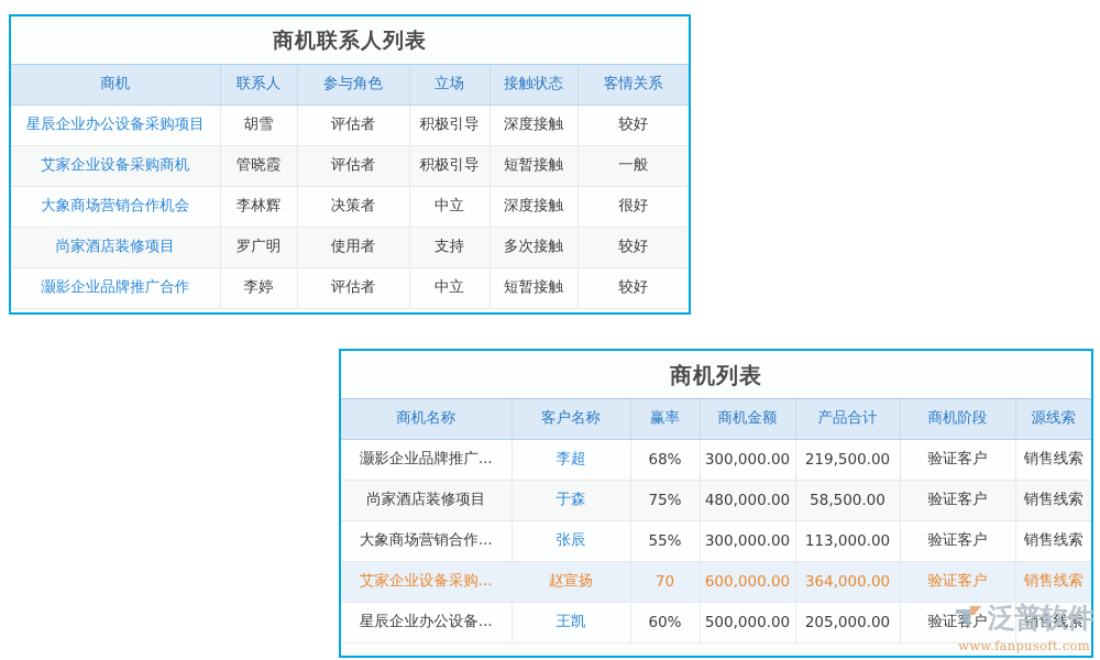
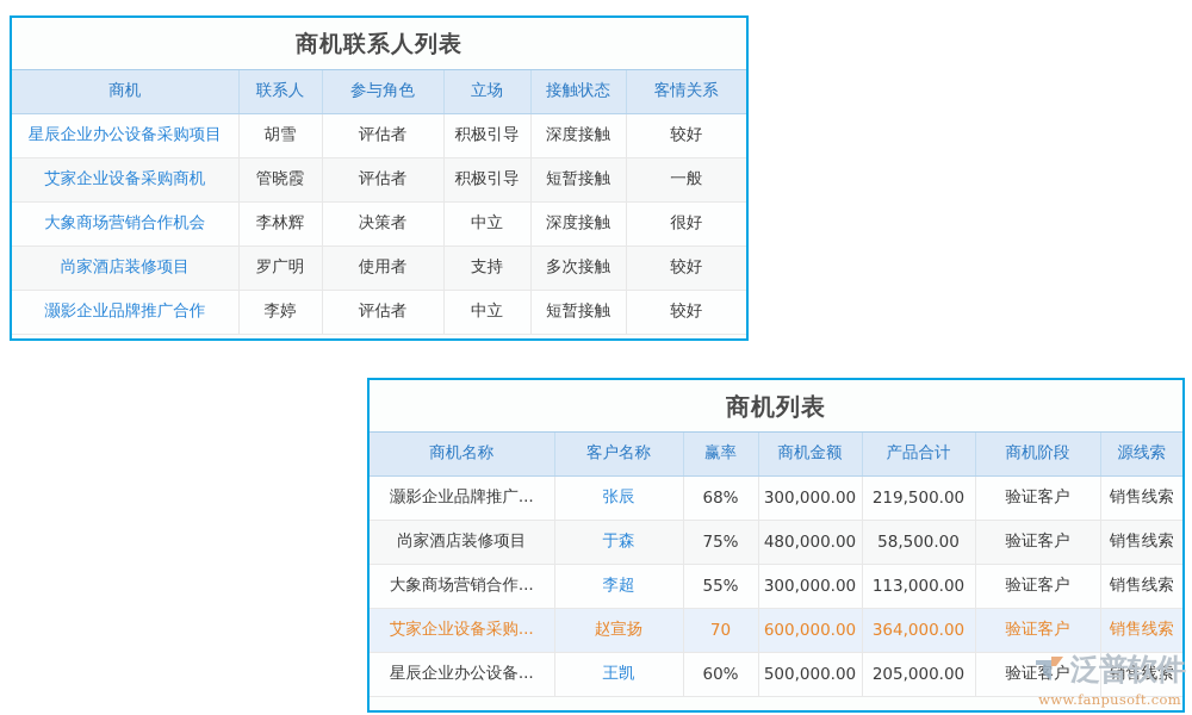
  商机联系人列表
  商机	联系人	参与角色	立场	接触状态	客情关系
  星辰企业办公设备采购项目	胡雪	评估者	积极引导	深度接触	较好
  艾家企业设备采购商机	管晓霞	评估者	积极引导	短暂接触	一般
  大象商场营销合作机会	李林辉	决策者	中立	深度接触	很好
  尚家酒店装修项目	罗广明	使用者	支持	多次接触	较好
  灏影企业品牌推广合作	李婷	评估者	中立	短暂接触	较好
  商机列表
  商机名称	客户名称	赢率	商机金额	产品合计	商机阶段	源线索
- 灏影企业品牌推广...	李超	68%	300,000.00	219,500.00	验证客户	销售线索
+ 灏影企业品牌推广...	张辰	68%	300,000.00	219,500.00	验证客户	销售线索
  尚家酒店装修项目	于森	75%	480,000.00	58,500.00	验证客户	销售线索
- 大象商场营销合作...	张辰	55%	300,000.00	113,000.00	验证客户	销售线索
+ 大象商场营销合作...	李超	55%	300,000.00	113,000.00	验证客户	销售线索
  艾家企业设备采购...	赵宣扬	70	600,000.00	364,000.00	验证客户	销售线索
  星辰企业办公设备...	王凯	60%	500,000.00	205,000.00	验证客户	销售线索
  泛普软件
  www.fanpusoft.com
